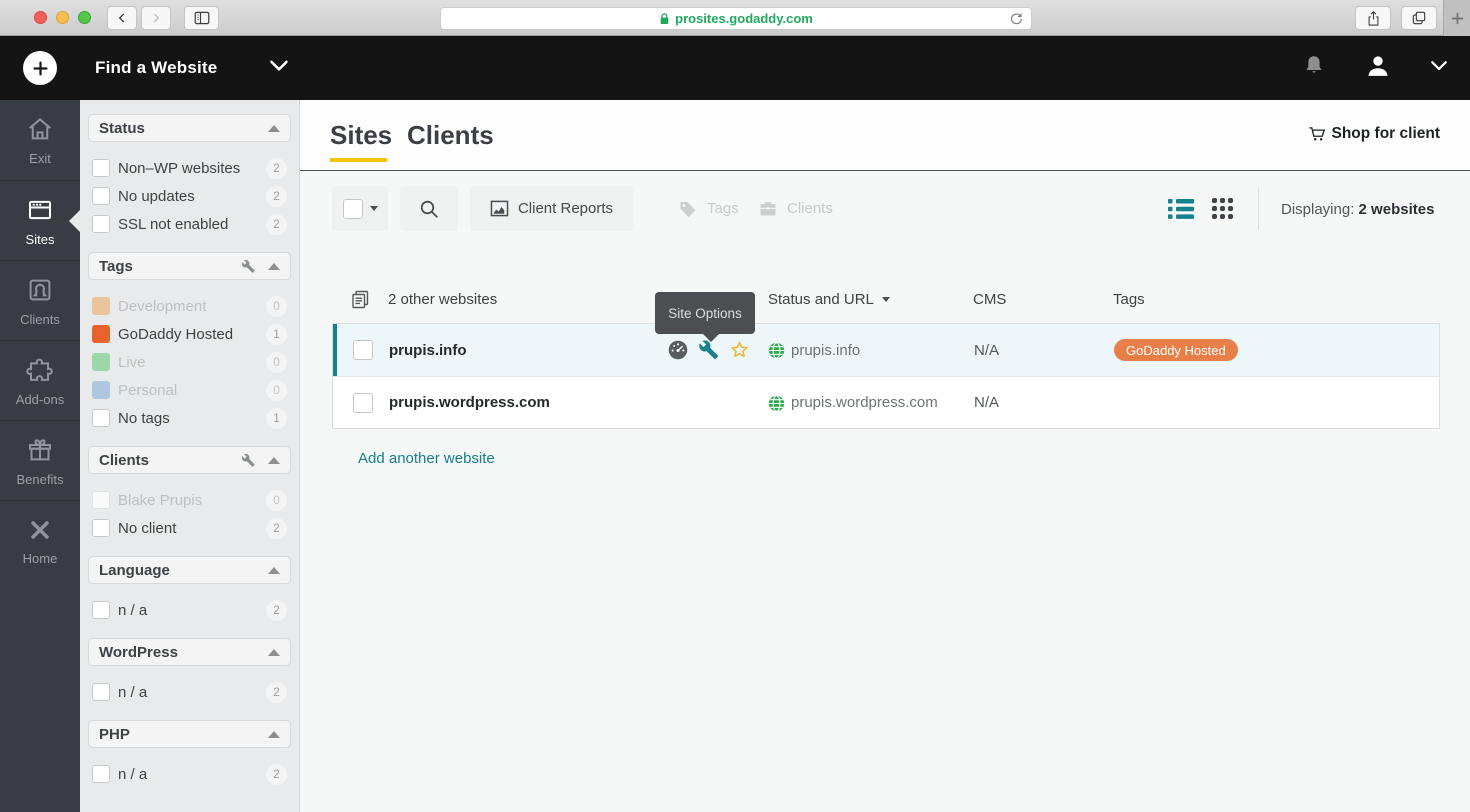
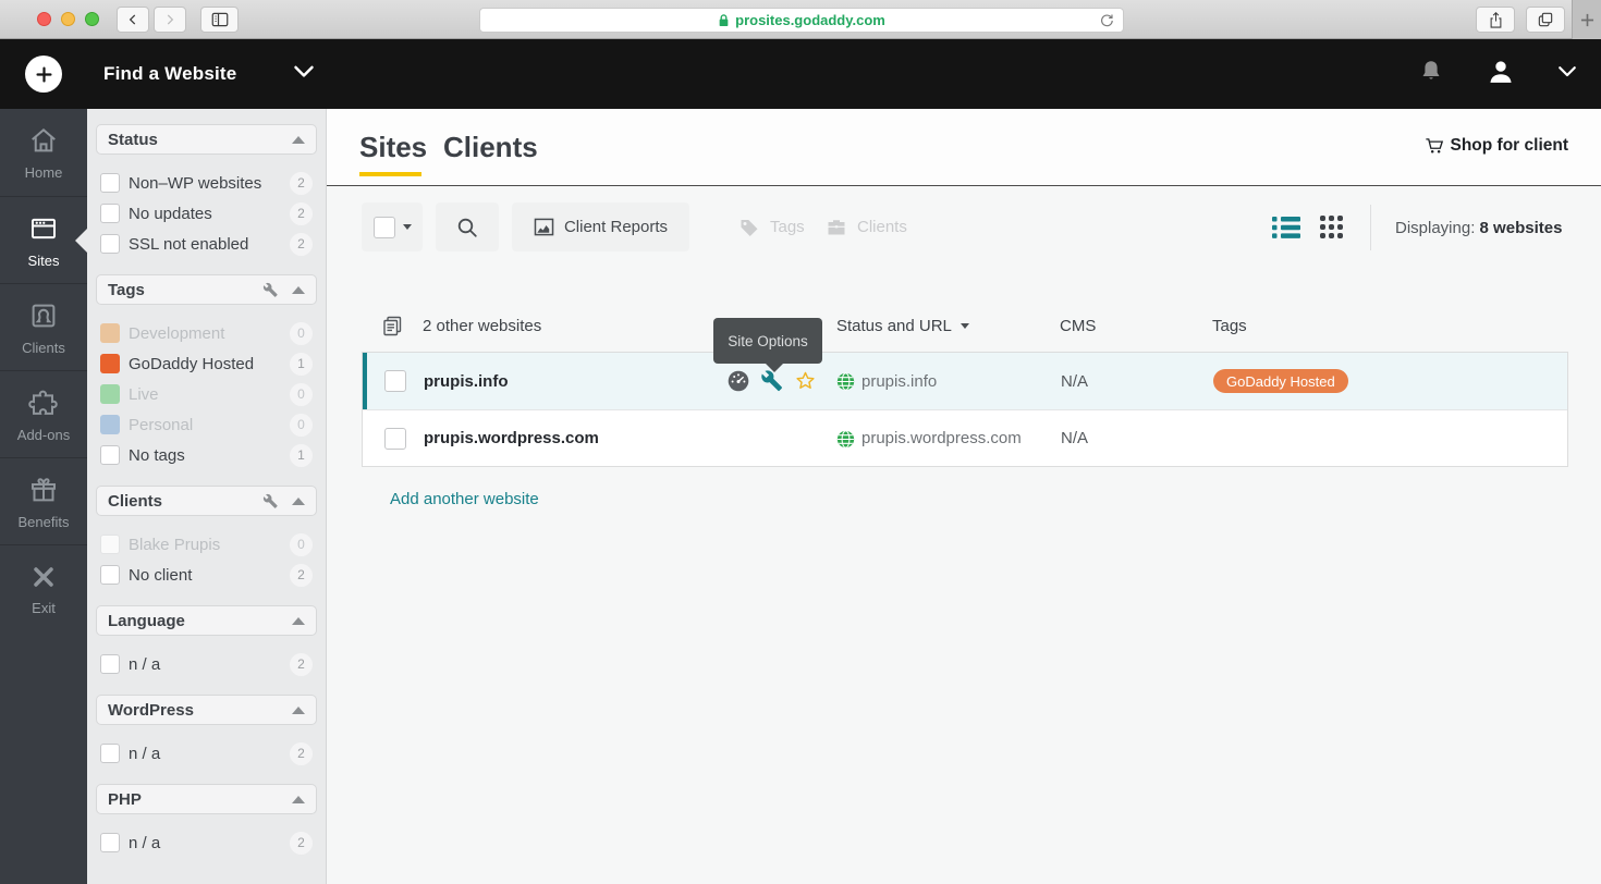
  prosites.godaddy.com
  Find a Website
- Exit
+ Home
  Sites
  Clients
  Add-ons
  Benefits
- Home
+ Exit
  Status
  Non–WP websites
  2
  No updates
  2
  SSL not enabled
  2
  Tags
  Development
  0
  GoDaddy Hosted
  1
  Live
  0
  Personal
  0
  No tags
  1
  Clients
  Blake Prupis
  0
  No client
  2
  Language
  n / a
  2
  WordPress
  n / a
  2
  PHP
  n / a
  2
  Sites
  Clients
  Shop for client
  Client Reports
  Tags
  Clients
- Displaying: 2 websites
+ Displaying: 8 websites
  2 other websites
  Status and URL
  CMS
  Tags
  Site Options
  prupis.info
  prupis.info
  N/A
  GoDaddy Hosted
  prupis.wordpress.com
  prupis.wordpress.com
  N/A
  Add another website
